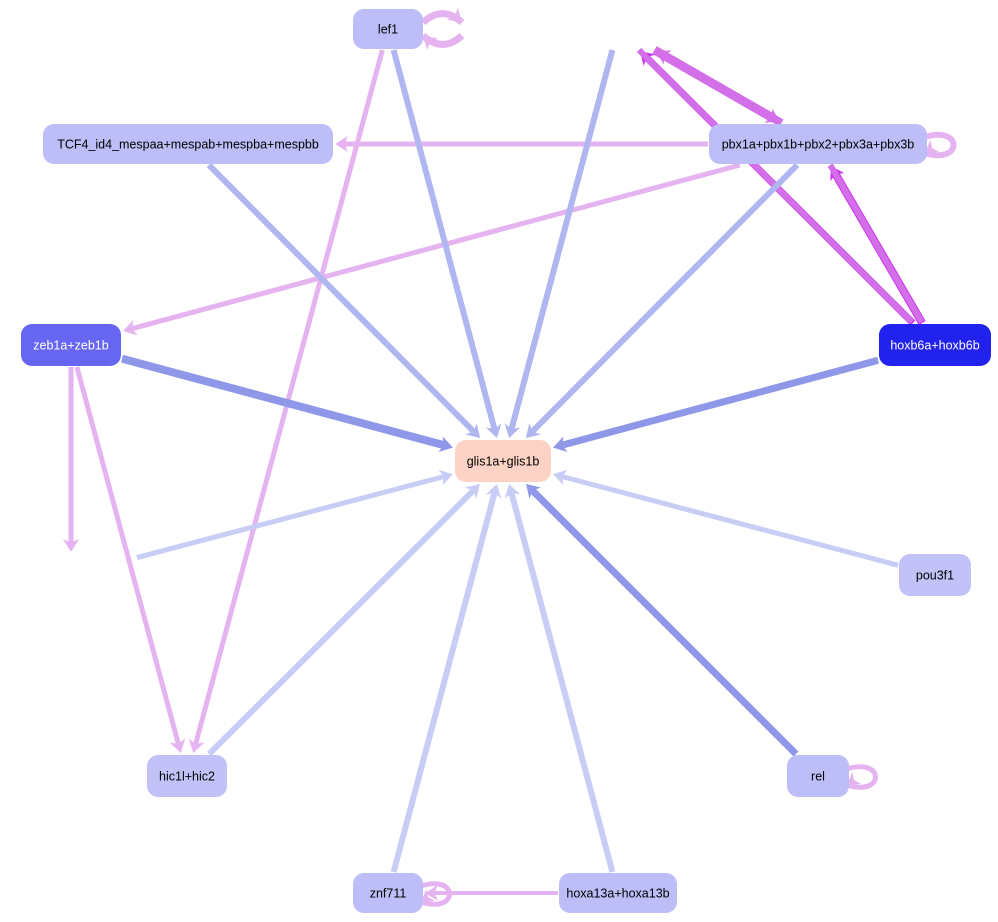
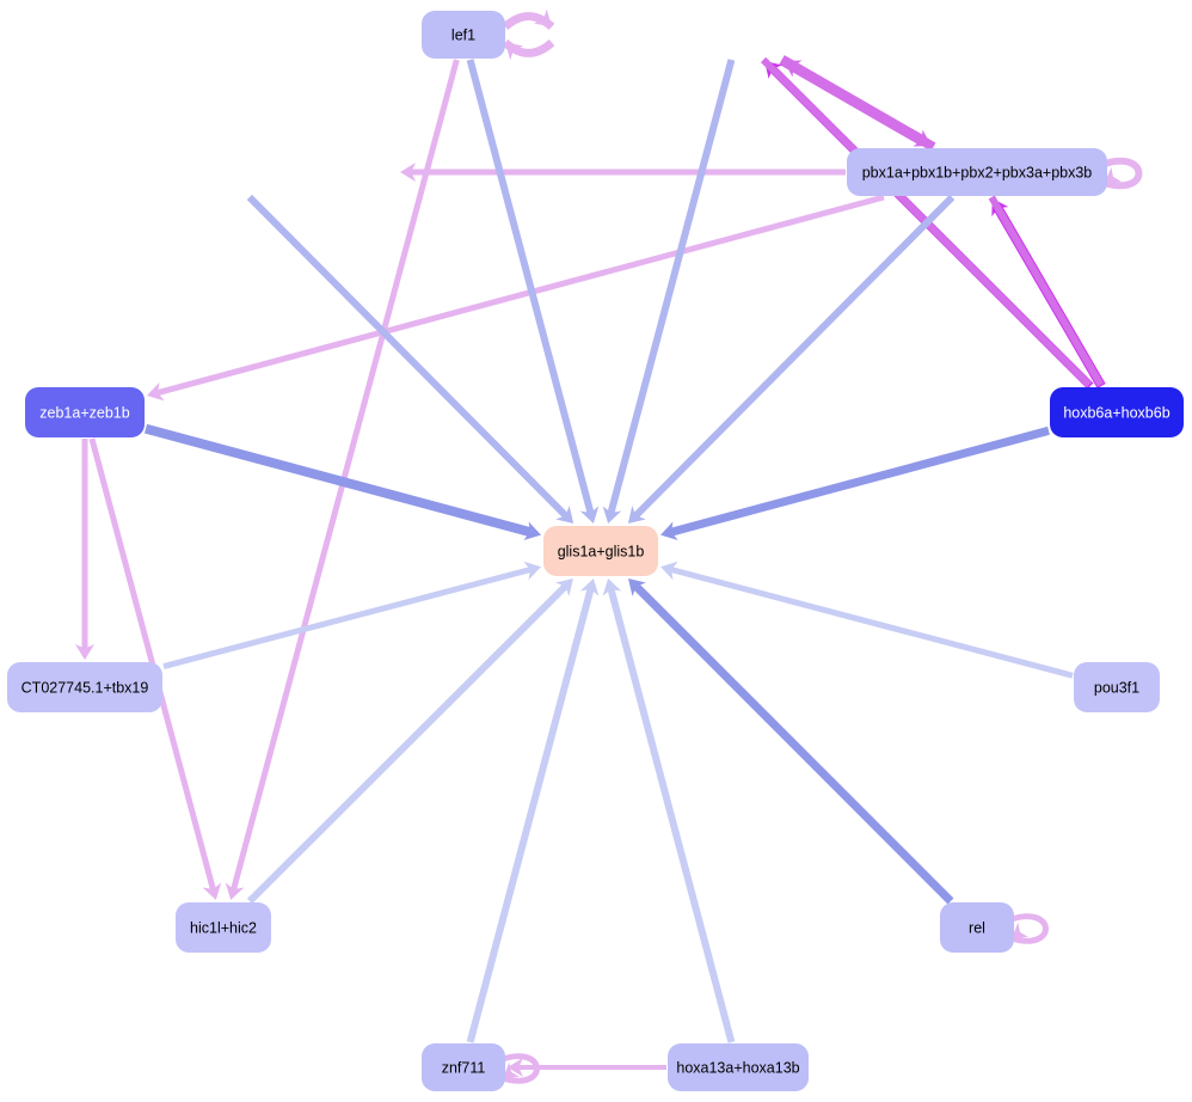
  lef1
- TCF4_id4_mespaa+mespab+mespba+mespbb
  pbx1a+pbx1b+pbx2+pbx3a+pbx3b
  zeb1a+zeb1b
  hoxb6a+hoxb6b
  glis1a+glis1b
+ CT027745.1+tbx19
  pou3f1
  hic1l+hic2
  rel
  znf711
  hoxa13a+hoxa13b
